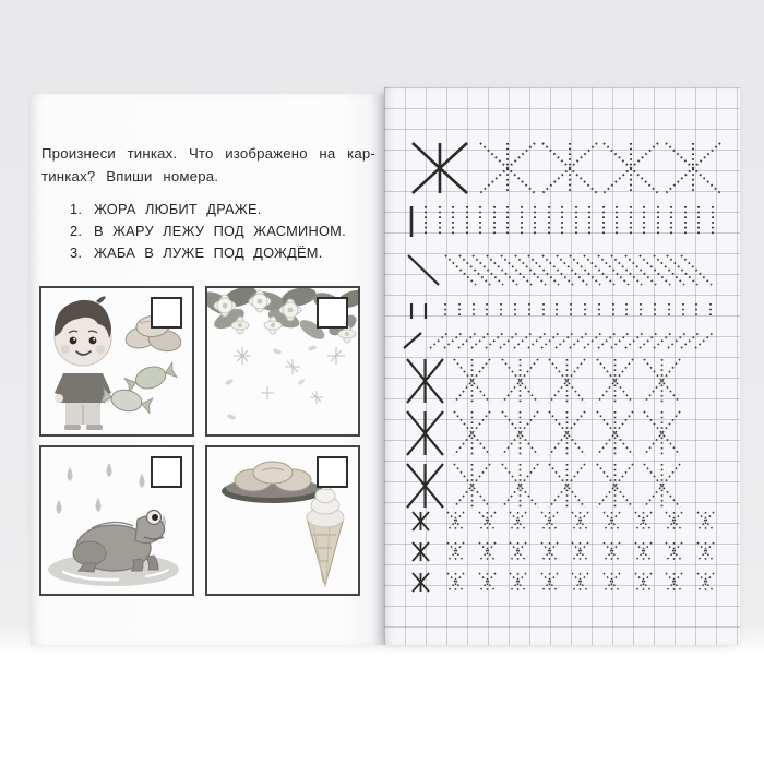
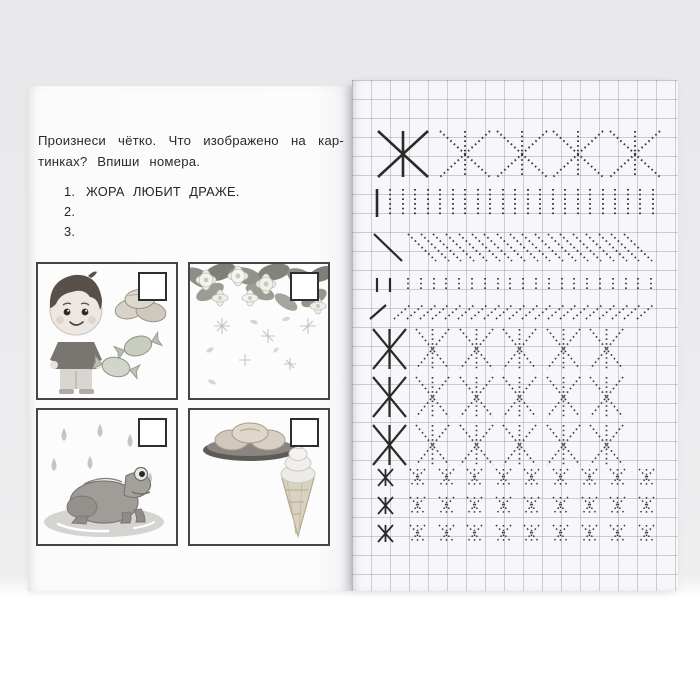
- Произнеси тинках. Что изображено на кар-
+ Произнеси чётко. Что изображено на кар-
  тинках? Впиши номера.
  1.
  ЖОРА ЛЮБИТ ДРАЖЕ.
  2.
- В ЖАРУ ЛЕЖУ ПОД ЖАСМИНОМ.
  3.
- ЖАБА В ЛУЖЕ ПОД ДОЖДЁМ.
